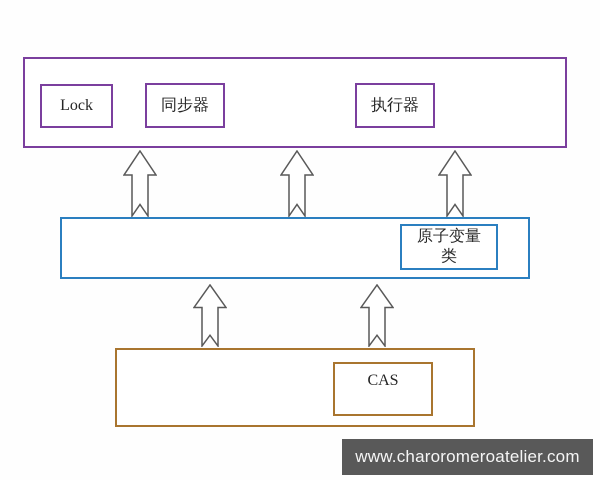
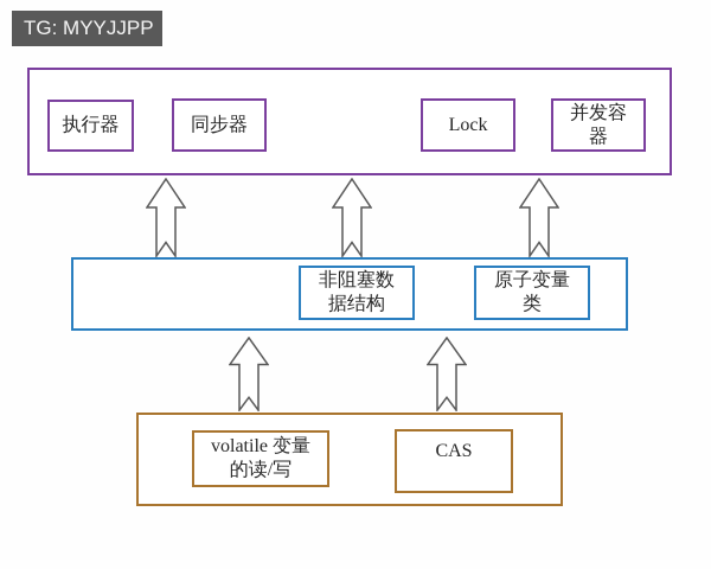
+ TG: MYYJJPP
- Lock
+ 执行器
  同步器
- 执行器
+ Lock
+ 并发容器
+ 非阻塞数据结构
  原子变量类
+ volatile 变量的读/写
  CAS
- www.charoromeroatelier.com
